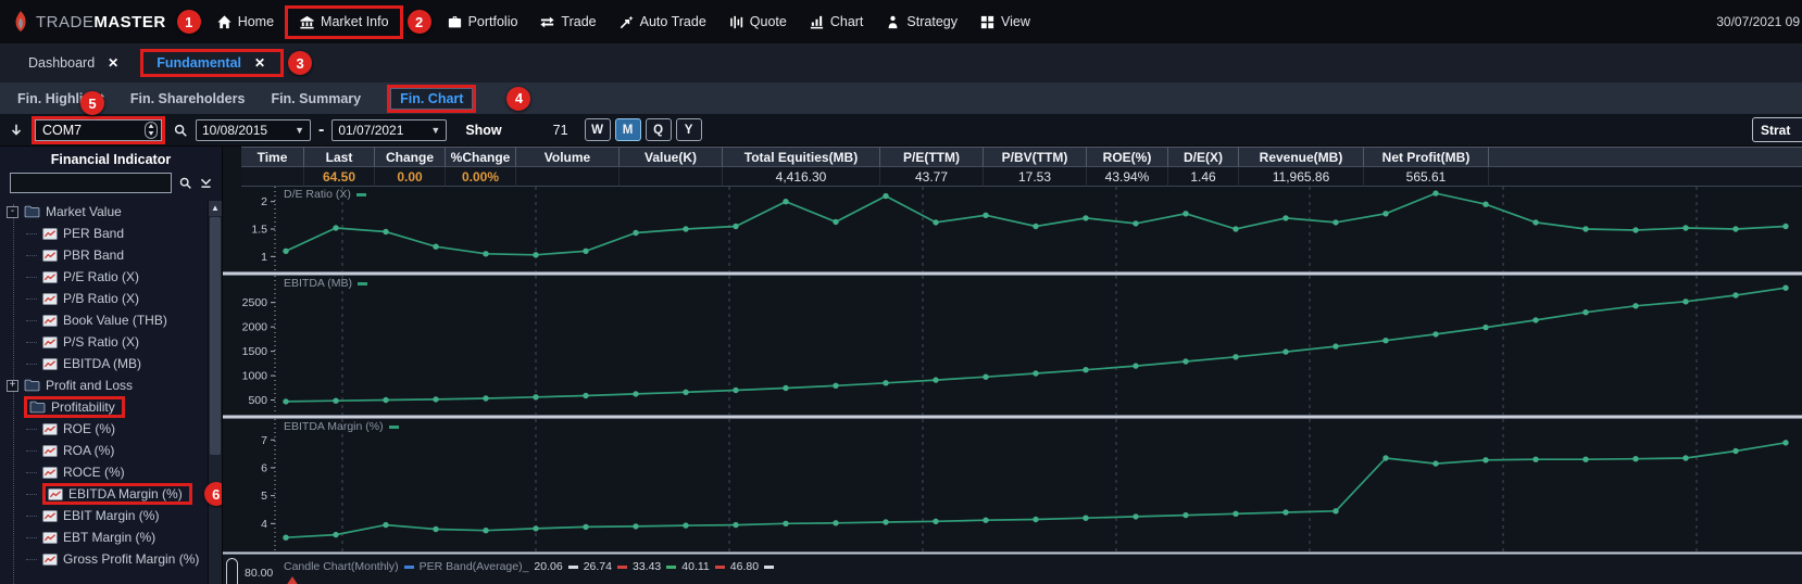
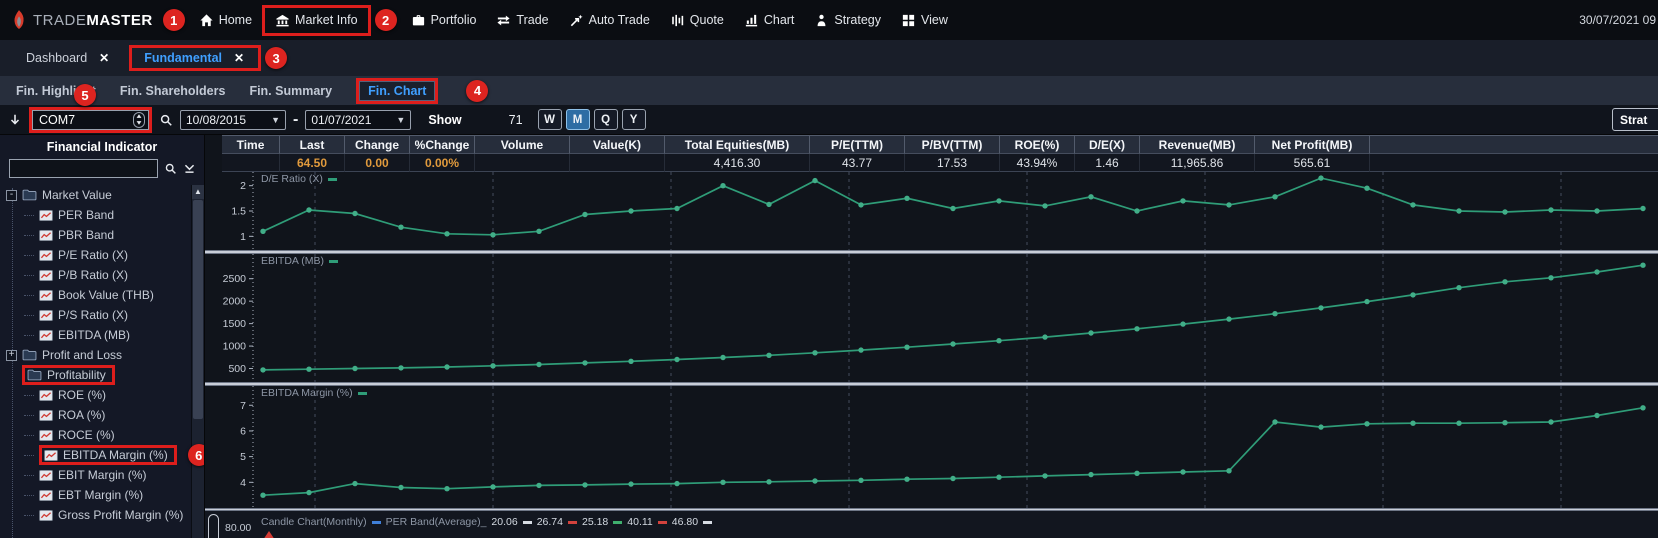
  TRADEMASTER
  1
  Home
  Market Info
  2
  Portfolio
  Trade
  Auto Trade
  Quote
  Chart
  Strategy
  View
  30/07/2021 09
  Dashboard
  ✕
  Fundamental
  ✕
  3
  Fin. Shareholders
  Fin. Summary
  Fin. Chart
  4
  COM7
  10/08/2015
  ▼
  -
  01/07/2021
  ▼
  Show
  71
  W
  M
  Q
  Y
  Strat
  Financial Indicator
  -
  Market Value
  PER Band
  PBR Band
  P/E Ratio (X)
  P/B Ratio (X)
  Book Value (THB)
  P/S Ratio (X)
  EBITDA (MB)
  +
  Profit and Loss
  Profitability
  ROE (%)
  ROA (%)
  ROCE (%)
  EBITDA Margin (%)
  6
  EBIT Margin (%)
  EBT Margin (%)
  Gross Profit Margin (%)
  ▲
  Time
  Last
  Change
  %Change
  Volume
  Value(K)
  Total Equities(MB)
  P/E(TTM)
  P/BV(TTM)
  ROE(%)
  D/E(X)
  Revenue(MB)
  Net Profit(MB)
  64.50
  0.00
  0.00%
  4,416.30
  43.77
  17.53
  43.94%
  1.46
  11,965.86
  565.61
  D/E Ratio (X)
  2
  1.5
  1
  EBITDA (MB)
  2500
  2000
  1500
  1000
  500
  EBITDA Margin (%)
  7
  6
  5
  4
  80.00
  Candle Chart(Monthly)
  PER Band(Average)_
  20.06
  26.74
- 33.43
+ 25.18
  40.11
  46.80
  5
